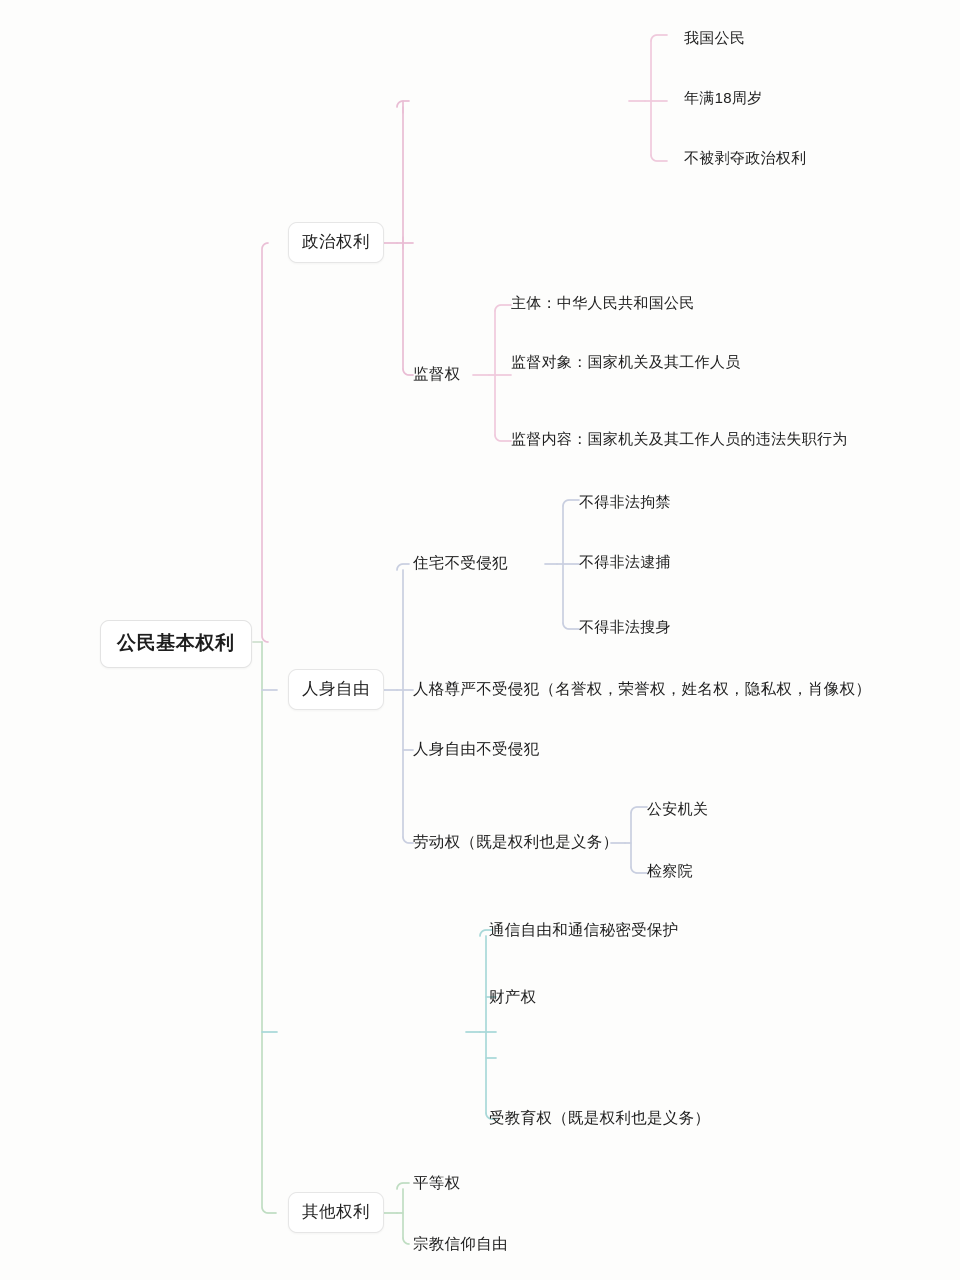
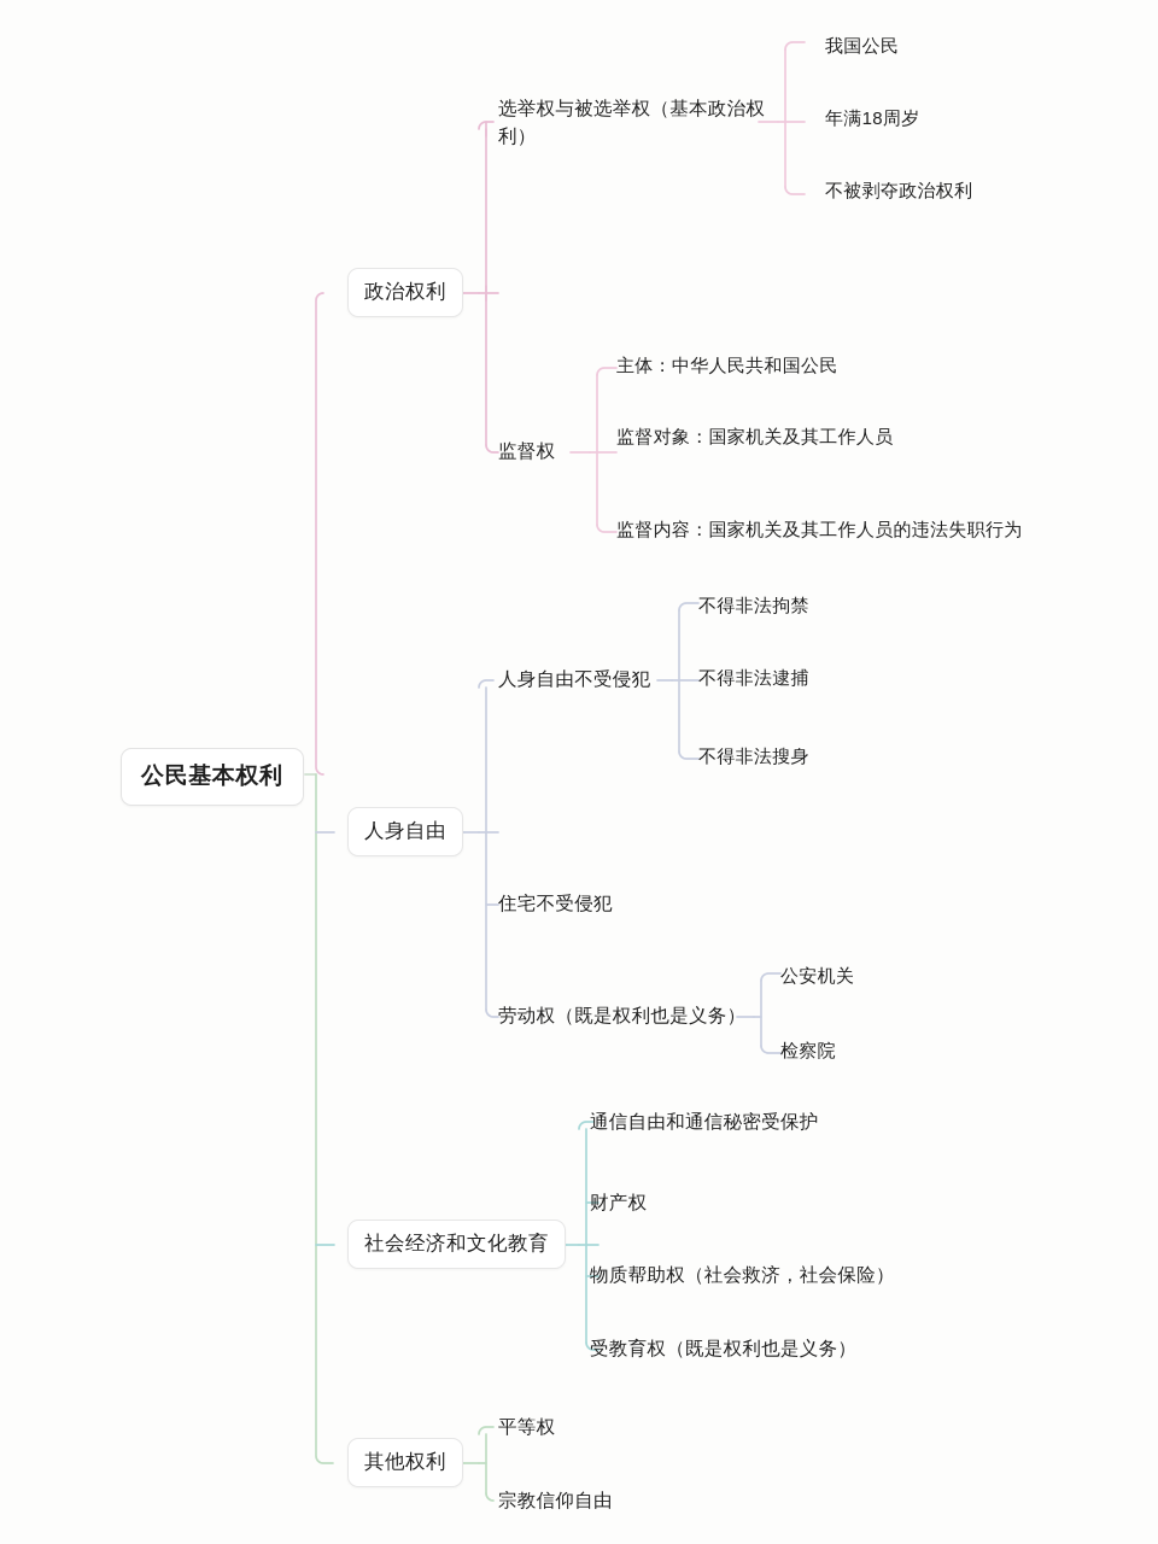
  公民基本权利
  政治权利
+ 选举权与被选举权（基本政治权利）
  我国公民
  年满18周岁
  不被剥夺政治权利
  监督权
  主体：中华人民共和国公民
  监督对象：国家机关及其工作人员
  监督内容：国家机关及其工作人员的违法失职行为
  人身自由
- 住宅不受侵犯
+ 人身自由不受侵犯
  不得非法拘禁
  不得非法逮捕
  不得非法搜身
- 人格尊严不受侵犯（名誉权，荣誉权，姓名权，隐私权，肖像权）
- 人身自由不受侵犯
+ 住宅不受侵犯
  劳动权（既是权利也是义务）
  公安机关
  检察院
+ 社会经济和文化教育
  通信自由和通信秘密受保护
  财产权
+ 物质帮助权（社会救济，社会保险）
  受教育权（既是权利也是义务）
  其他权利
  平等权
  宗教信仰自由
